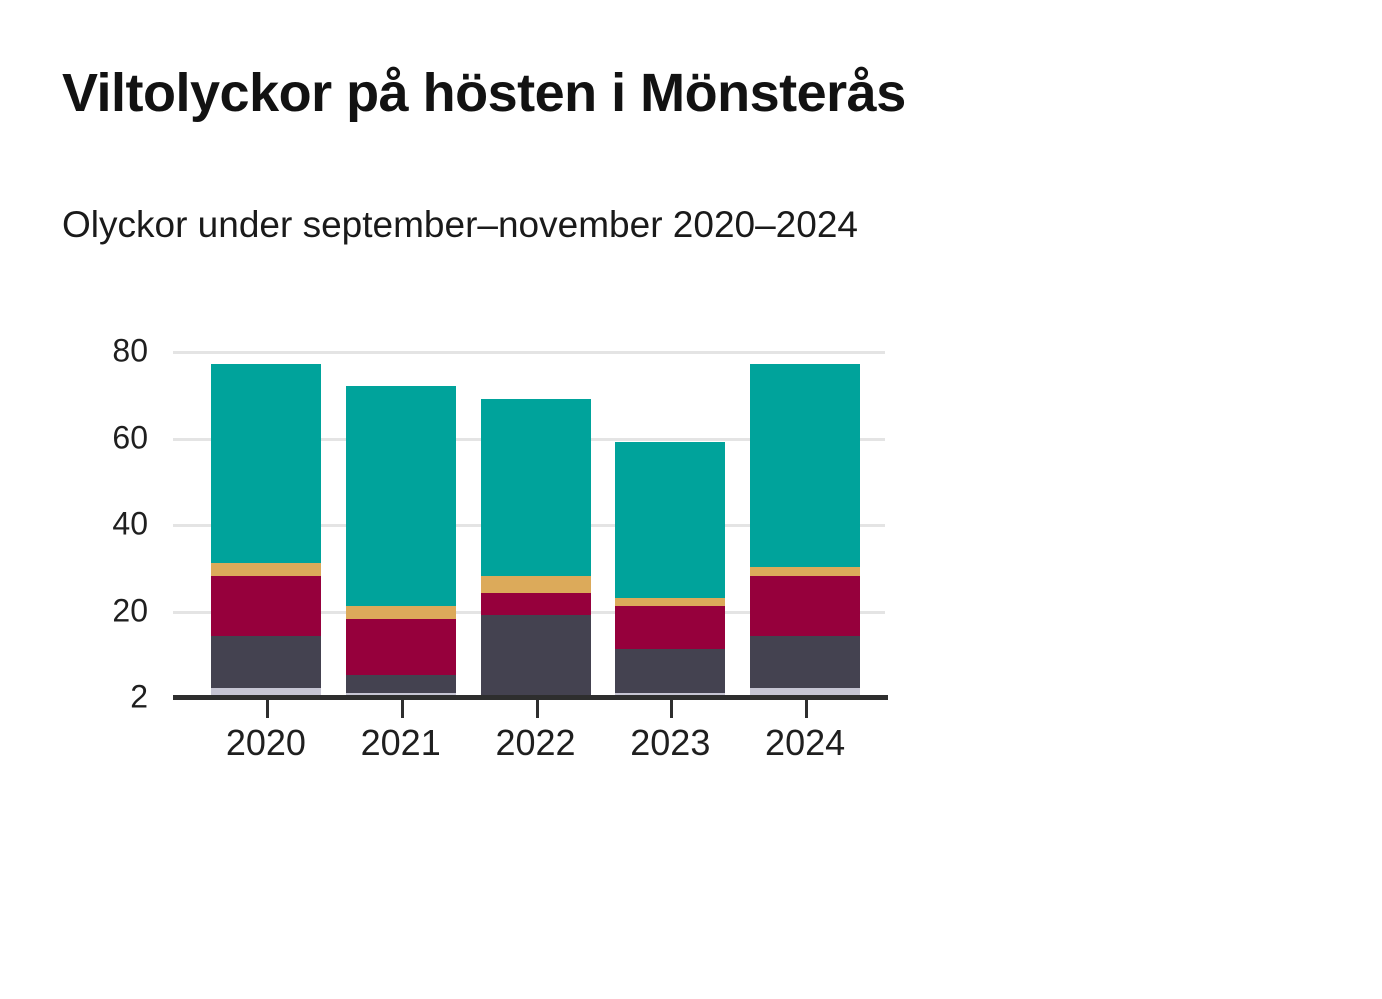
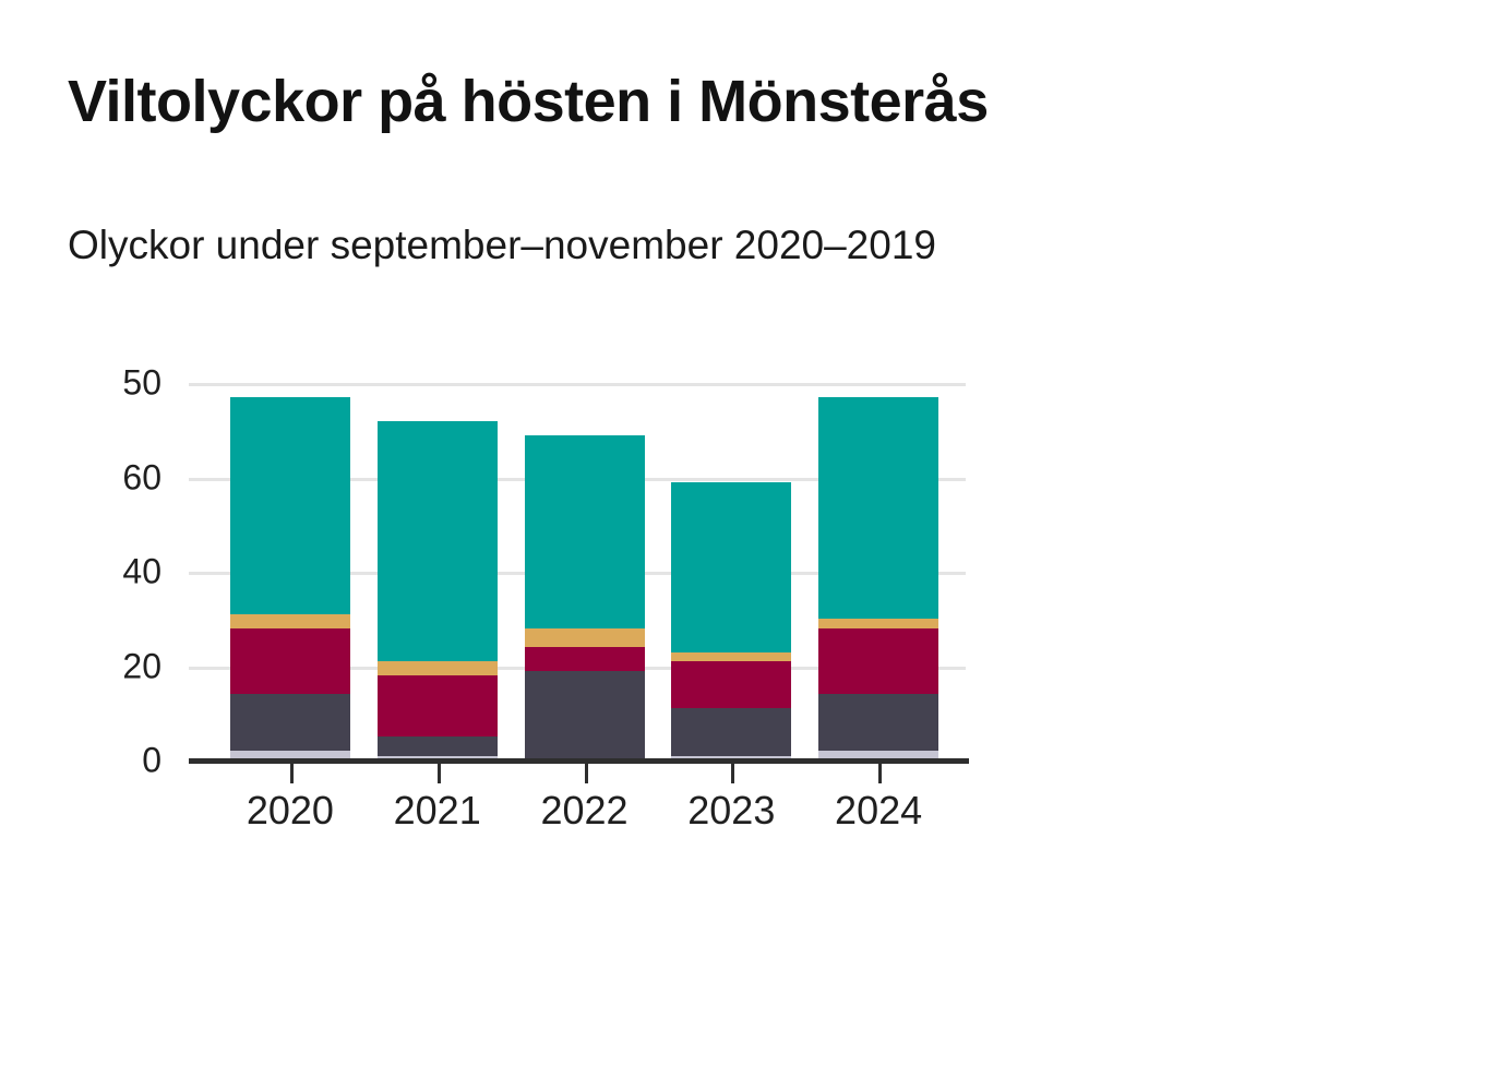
  Viltolyckor på hösten i Mönsterås
- Olyckor under september–november 2020–2024
+ Olyckor under september–november 2020–2019
- 2
+ 0
  20
  40
  60
- 80
+ 50
  2020
  2021
  2022
  2023
  2024
